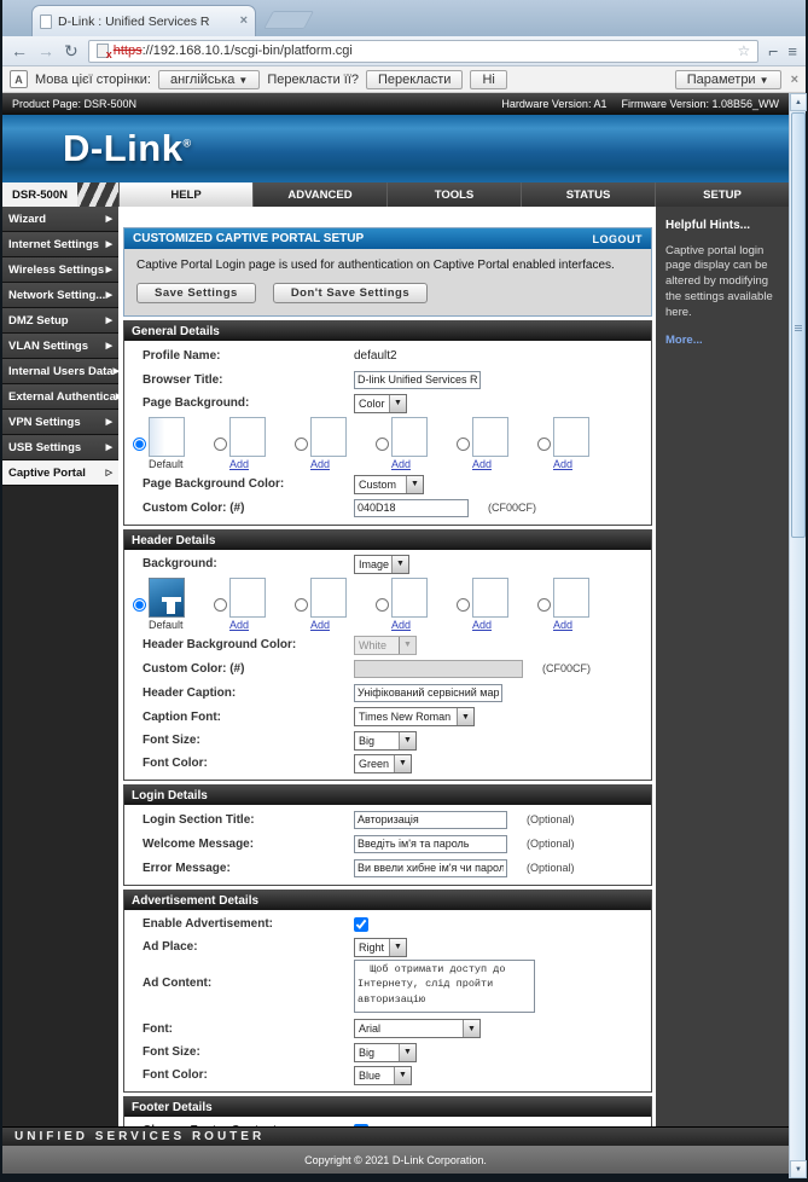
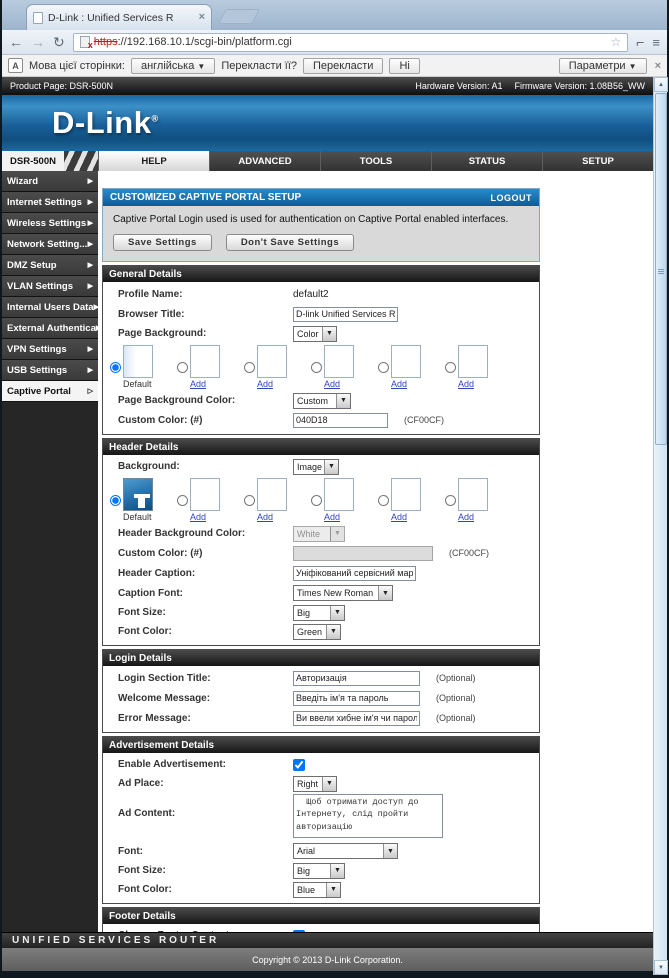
  D-Link : Unified Services R
  ×
  ←
  →
  ↻
  x
  https://192.168.10.1/scgi-bin/platform.cgi
  ☆
  ⌐
  ≡
  A
  Мова цієї сторінки:
  англійська ▼
  Перекласти її?
  Перекласти
  Ні
  Параметри ▼
  ×
  Product Page: DSR-500N
  Hardware Version: A1
  Firmware Version: 1.08B56_WW
  D-Link®
  DSR-500N
  HELP
  ADVANCED
  TOOLS
  STATUS
  SETUP
  Wizard
  Internet Settings
  Wireless Settings
  Network Setting...
  DMZ Setup
  VLAN Settings
  Internal Users Data
  External Authentica
  VPN Settings
  USB Settings
  Captive Portal
  CUSTOMIZED CAPTIVE PORTAL SETUP
  LOGOUT
- Captive Portal Login page is used for authentication on Captive Portal enabled interfaces.
+ Captive Portal Login used is used for authentication on Captive Portal enabled interfaces.
  Save Settings
  Don't Save Settings
  General Details
  Profile Name:
  default2
  Browser Title:
  D-link Unified Services R
  Page Background:
  Color
  Default
  Add
  Add
  Add
  Add
  Add
  Page Background Color:
  Custom
  Custom Color: (#)
  040D18
  (CF00CF)
  Header Details
  Background:
  Image
  Default
  Add
  Add
  Add
  Add
  Add
  Header Background Color:
  White
  Custom Color: (#)
  (CF00CF)
  Header Caption:
  Уніфікований сервісний мар
  Caption Font:
  Times New Roman
  Font Size:
  Big
  Font Color:
  Green
  Login Details
  Login Section Title:
  Авторизація
  (Optional)
  Welcome Message:
  Введіть ім'я та пароль
  (Optional)
  Error Message:
  Ви ввели хибне ім'я чи парол
  (Optional)
  Advertisement Details
  Enable Advertisement:
  Ad Place:
  Right
  Ad Content:
  Щоб отримати доступ до
  Інтернету, слід пройти
  авторизацію
  Font:
  Arial
  Font Size:
  Big
  Font Color:
  Blue
  Footer Details
- Helpful Hints...
- Captive portal login page display can be altered by modifying the settings available here.
- More...
  UNIFIED SERVICES ROUTER
- Copyright © 2021 D-Link Corporation.
+ Copyright © 2013 D-Link Corporation.
